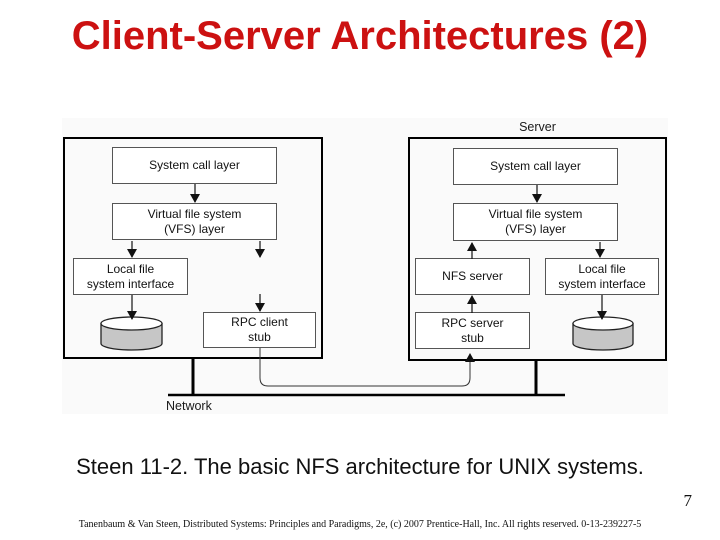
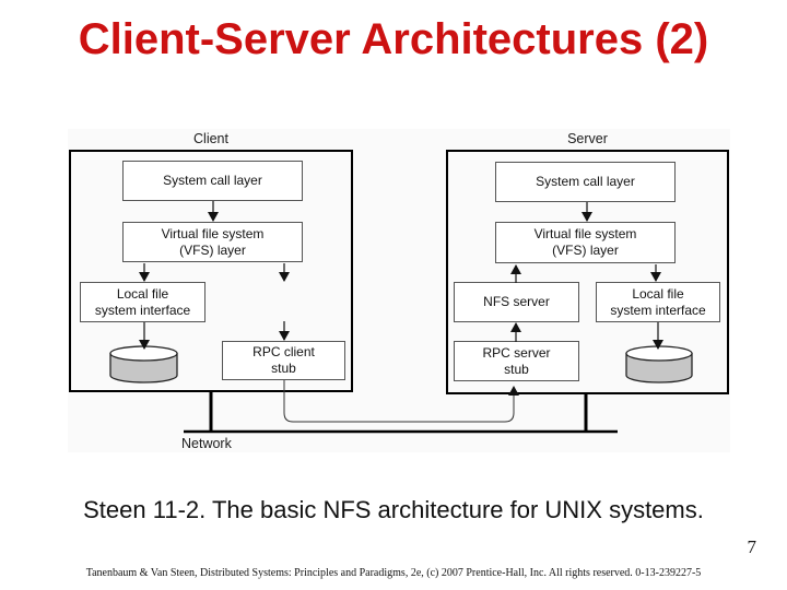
  Client-Server Architectures (2)
+ Client
  Server
  System call layer
  Virtual file system
  (VFS) layer
  Local file
  system interface
  RPC client
  stub
  System call layer
  Virtual file system
  (VFS) layer
  NFS server
  Local file
  system interface
  RPC server
  stub
  Network
  Steen 11-2. The basic NFS architecture for UNIX systems.
  7
  Tanenbaum & Van Steen, Distributed Systems: Principles and Paradigms, 2e, (c) 2007 Prentice-Hall, Inc. All rights reserved. 0-13-239227-5
